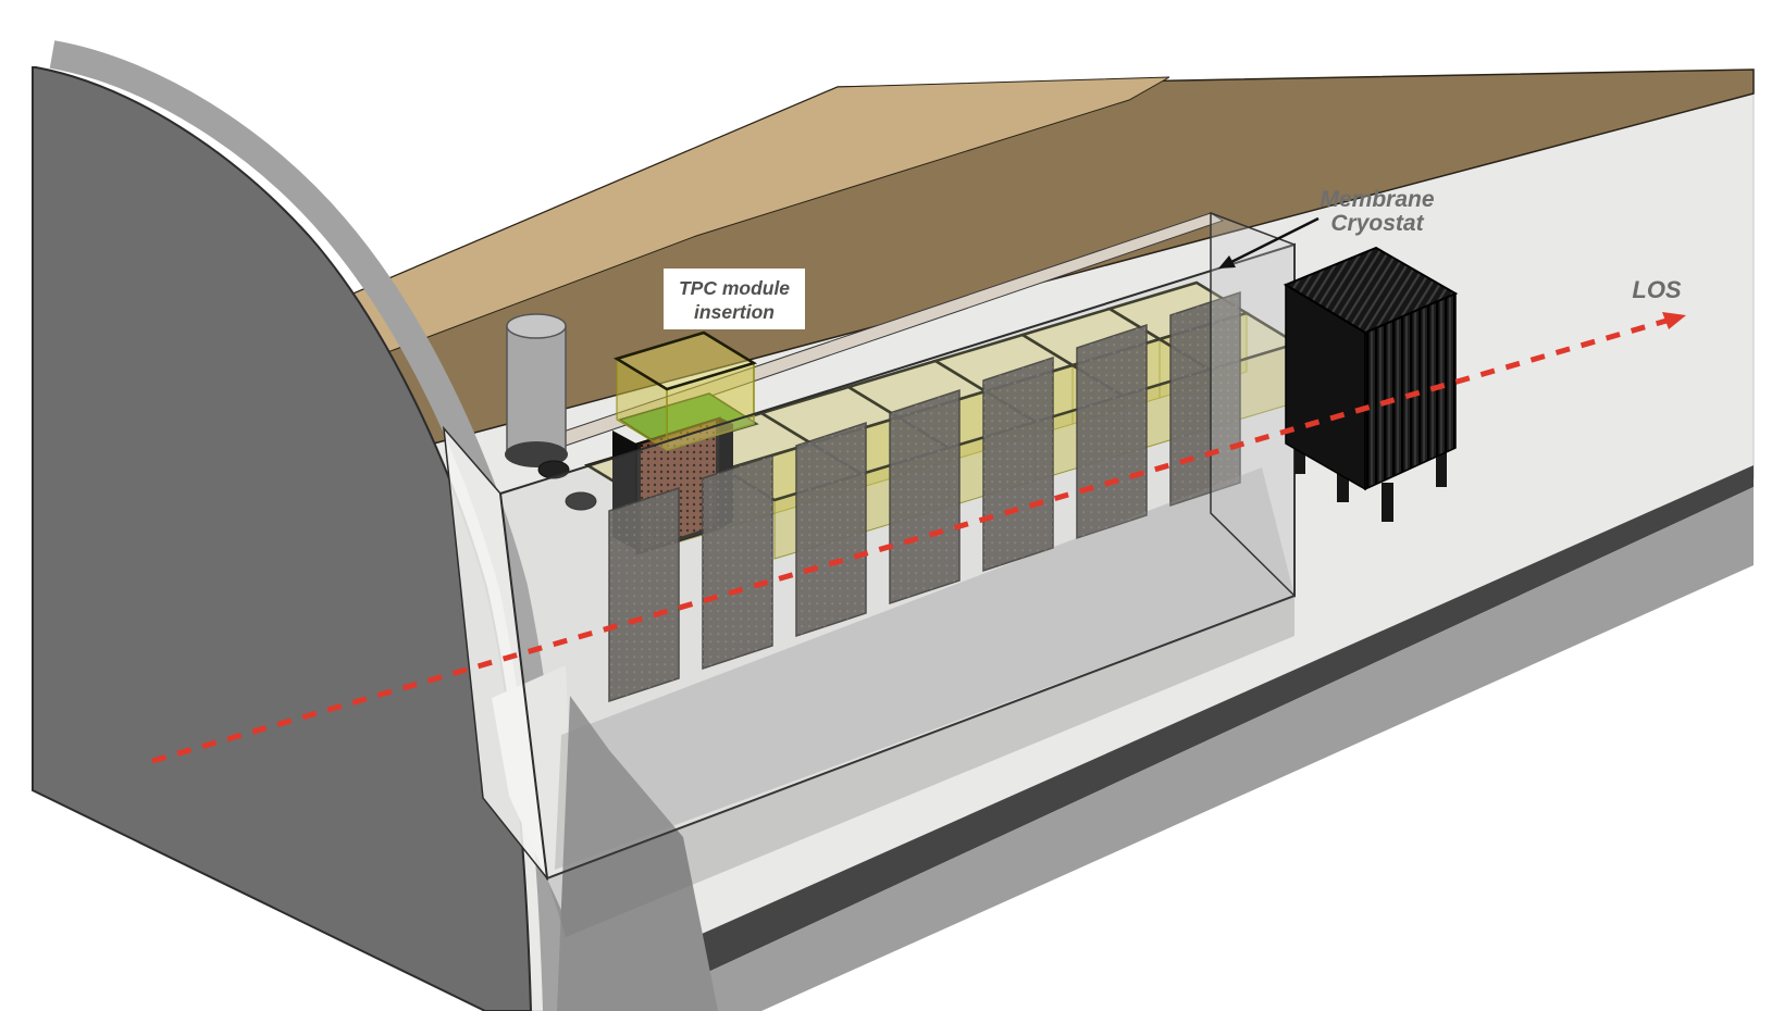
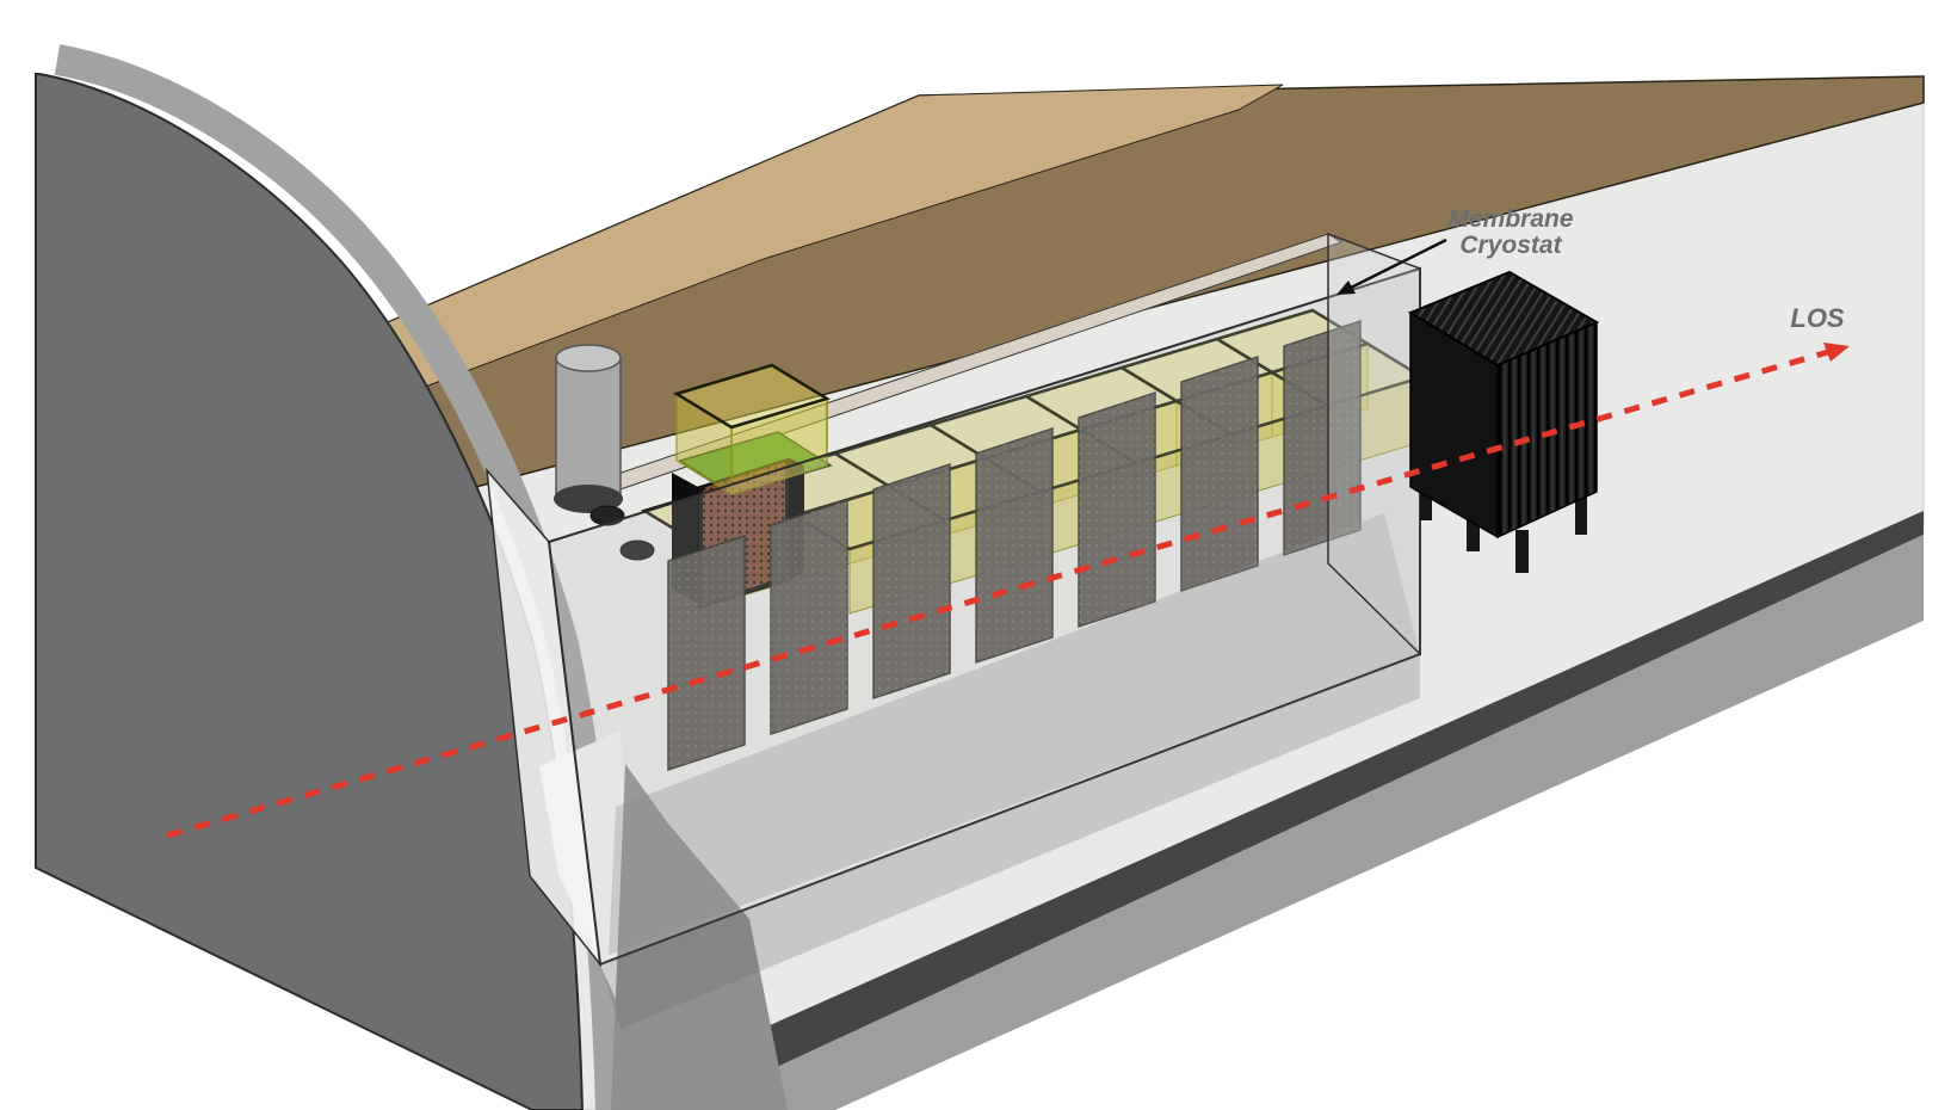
  Membrane
  Cryostat
- TPC module
- insertion
  LOS
